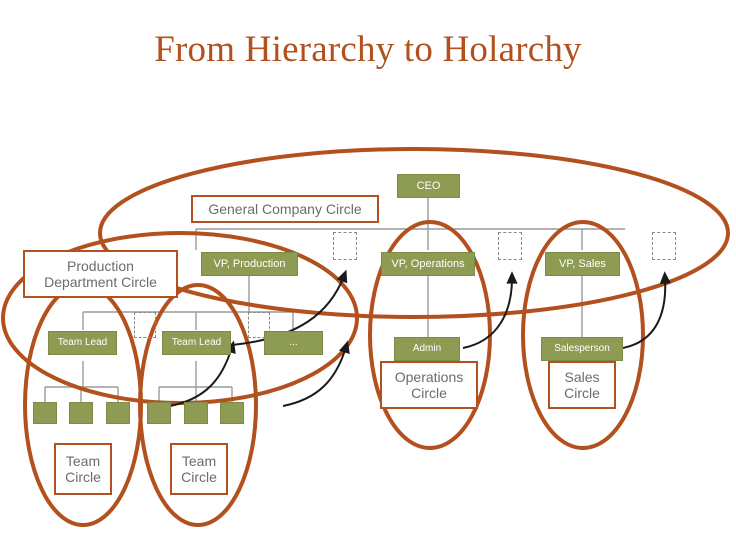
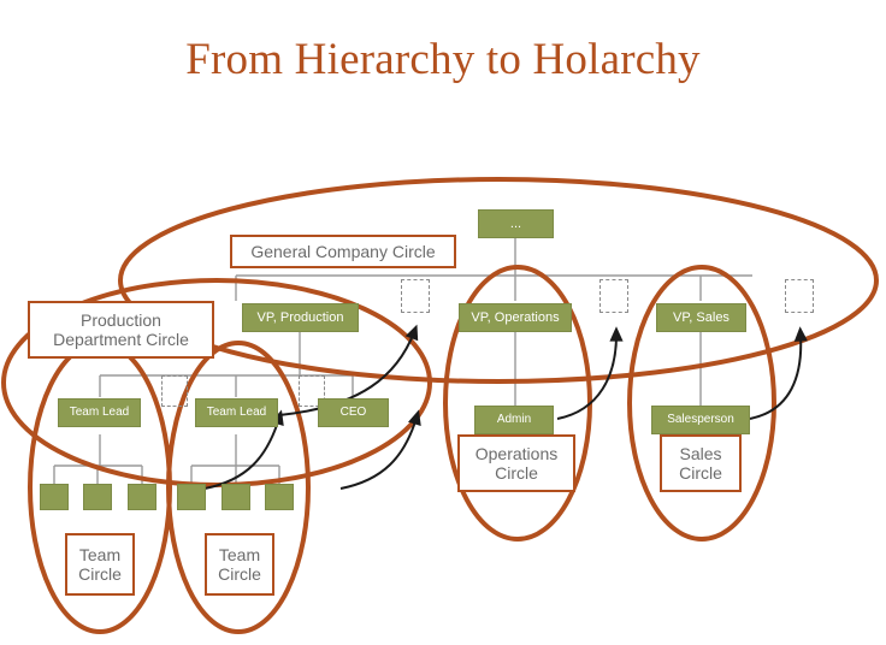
  From Hierarchy to Holarchy
- CEO
+ ...
  VP, Production
  VP, Operations
  VP, Sales
  Team Lead
  Team Lead
- ...
+ CEO
  Admin
  Salesperson
  General Company Circle
  Production
  Department Circle
  Operations
  Circle
  Sales
  Circle
  Team
  Circle
  Team
  Circle
